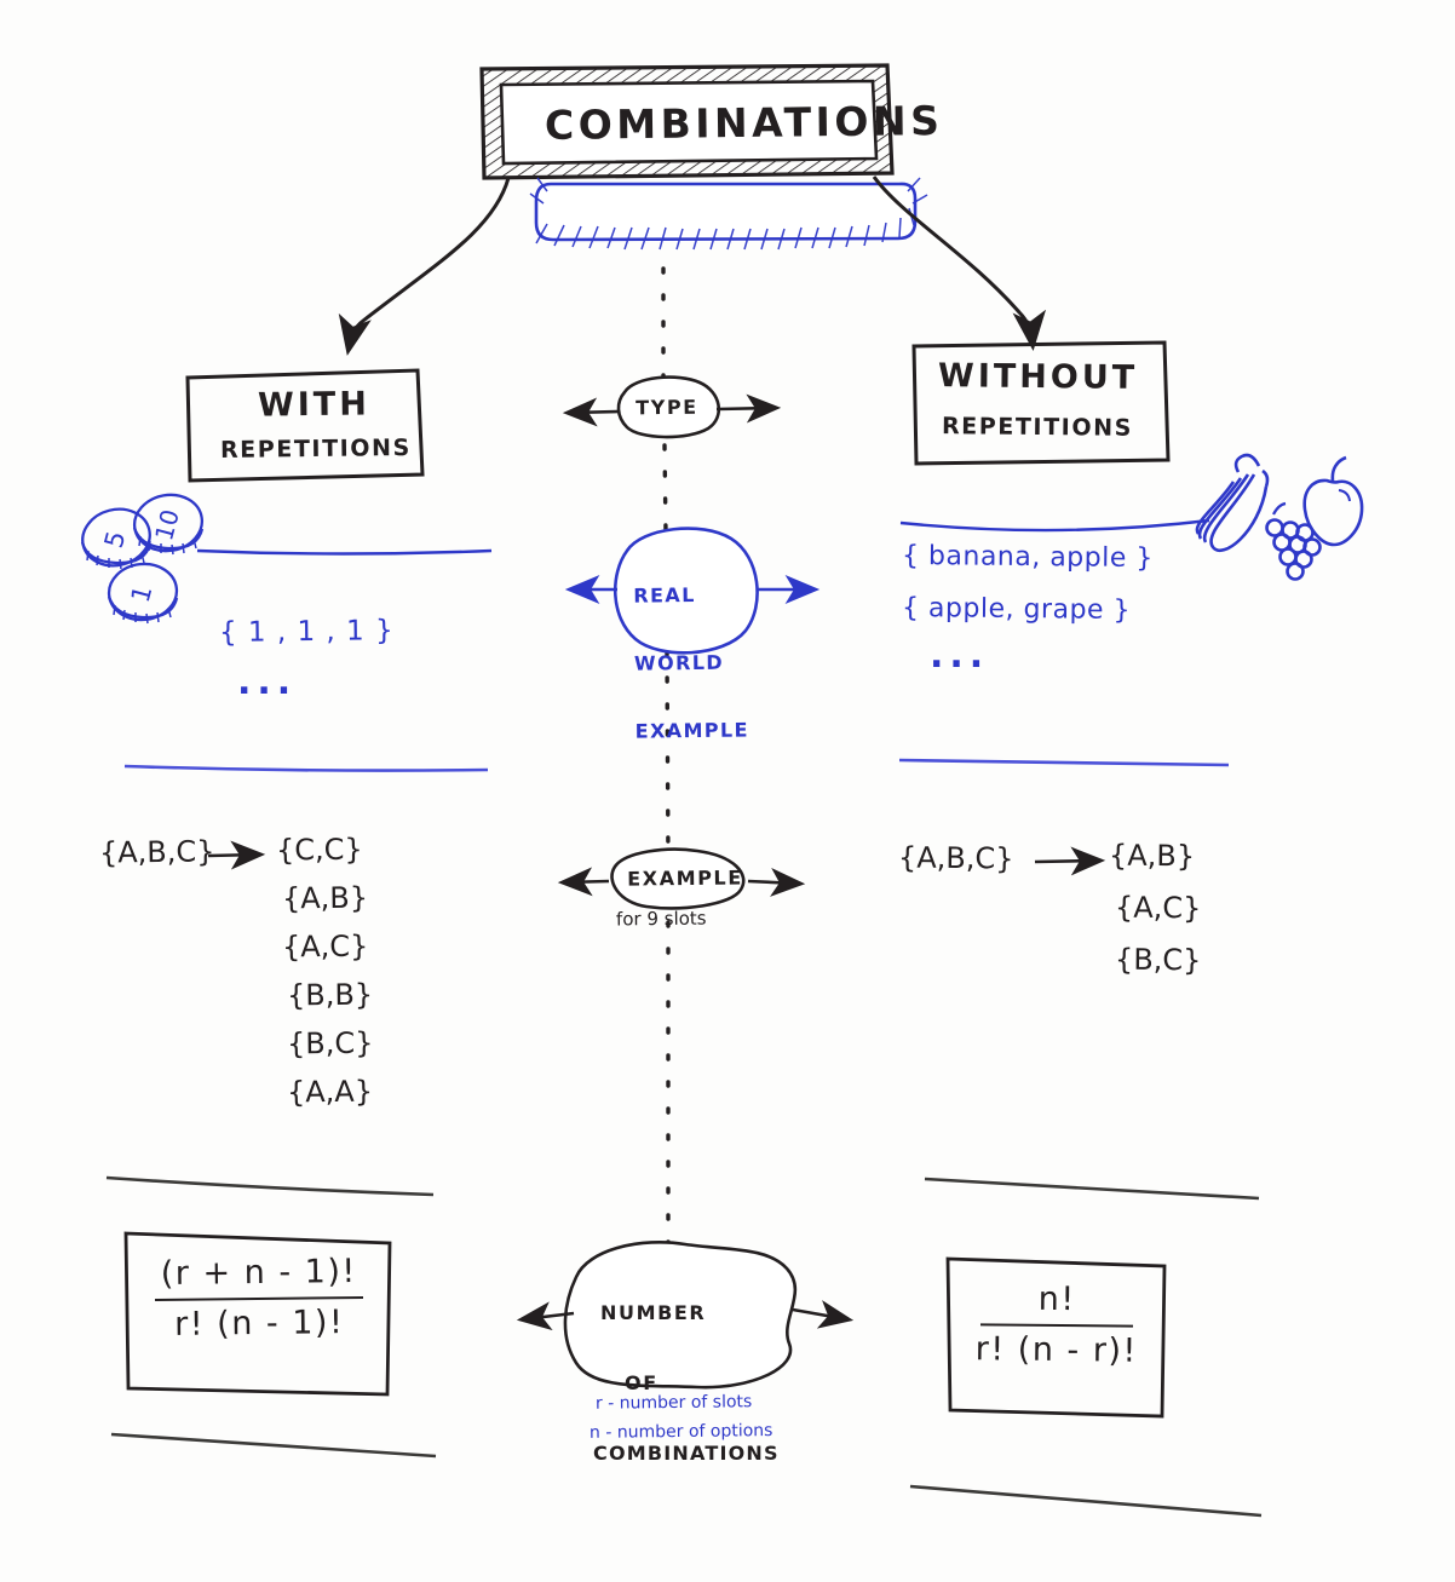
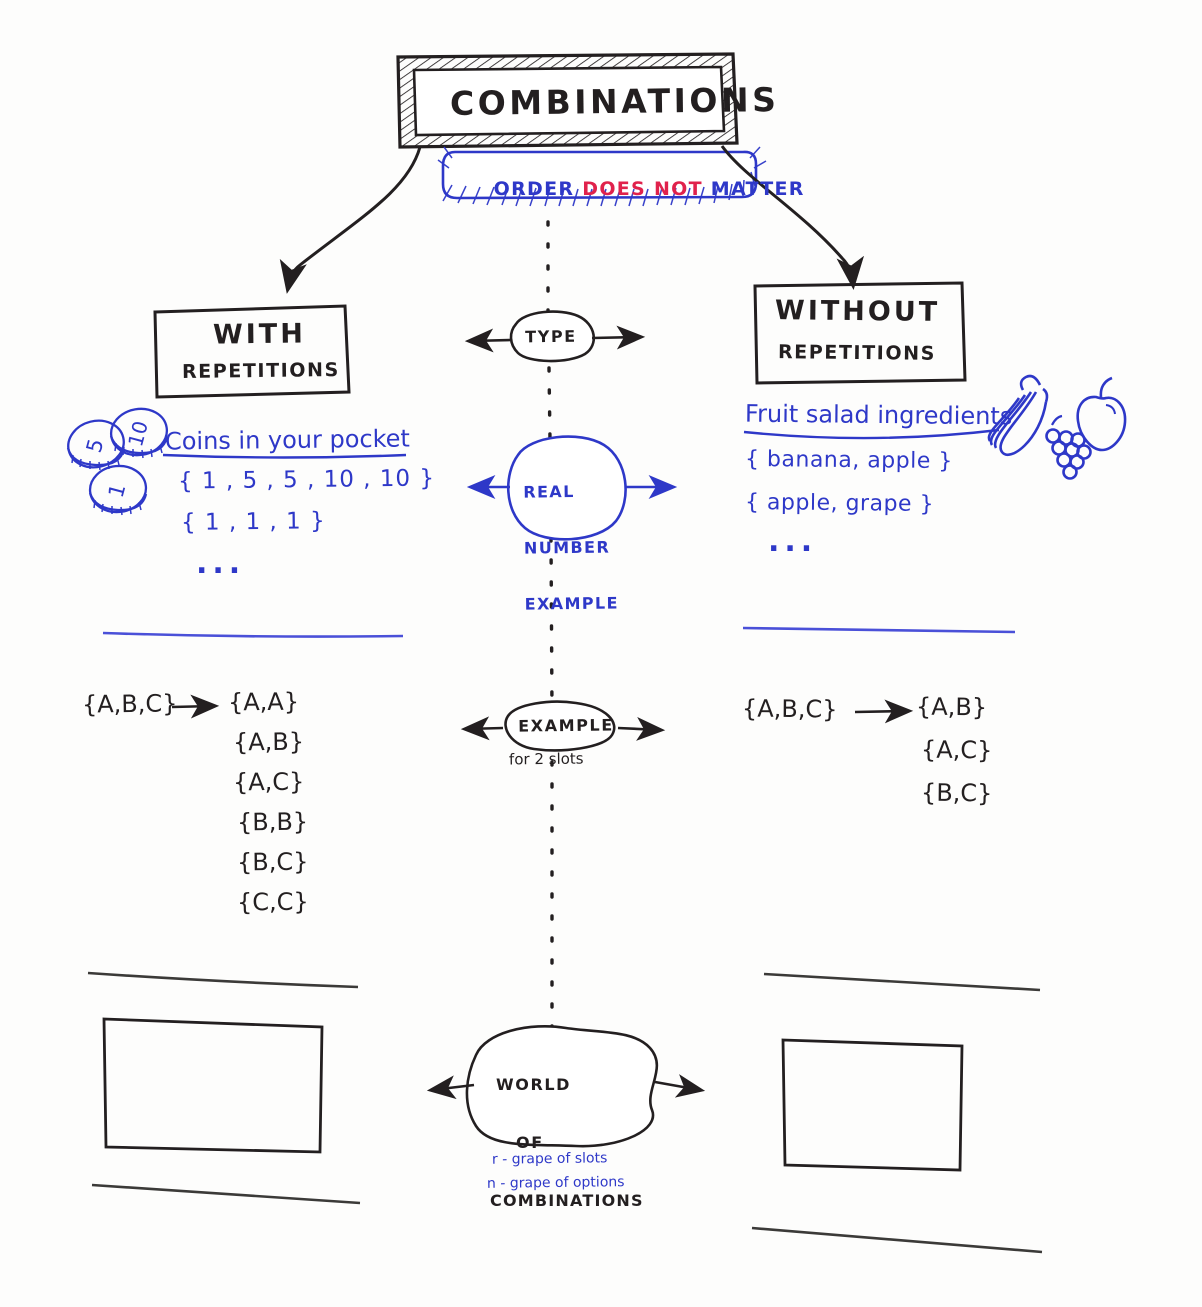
  COMBINATIONS
+ ORDER DOES NOT MATTER
  WITH
  REPETITIONS
  WITHOUT
  REPETITIONS
  TYPE
  REAL
- WORLD
+ NUMBER
  EXAMPLE
  EXAMPLE
- for 9 slots
+ for 2 slots
- NUMBER
+ WORLD
  OF
  COMBINATIONS
- r - number of slots
+ r - grape of slots
- n - number of options
+ n - grape of options
+ Coins in your pocket
+ { 1 , 5 , 5 , 10 , 10 }
  { 1 , 1 , 1 }
  ...
+ Fruit salad ingredients
  { banana, apple }
  { apple, grape }
  ...
  {A,B,C}
- {C,C}
+ {A,A}
  {A,B}
  {A,C}
  {B,B}
  {B,C}
- {A,A}
+ {C,C}
  {A,B,C}
  {A,B}
  {A,C}
  {B,C}
- (r + n - 1)!
- r! (n - 1)!
- n!
- r! (n - r)!
